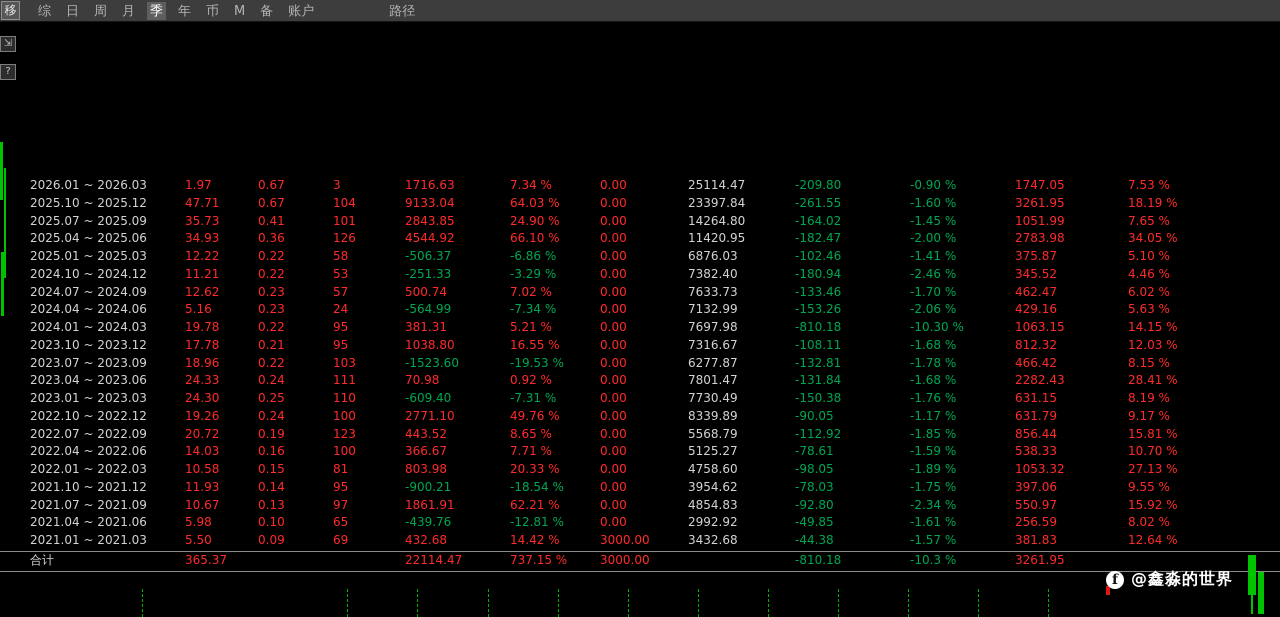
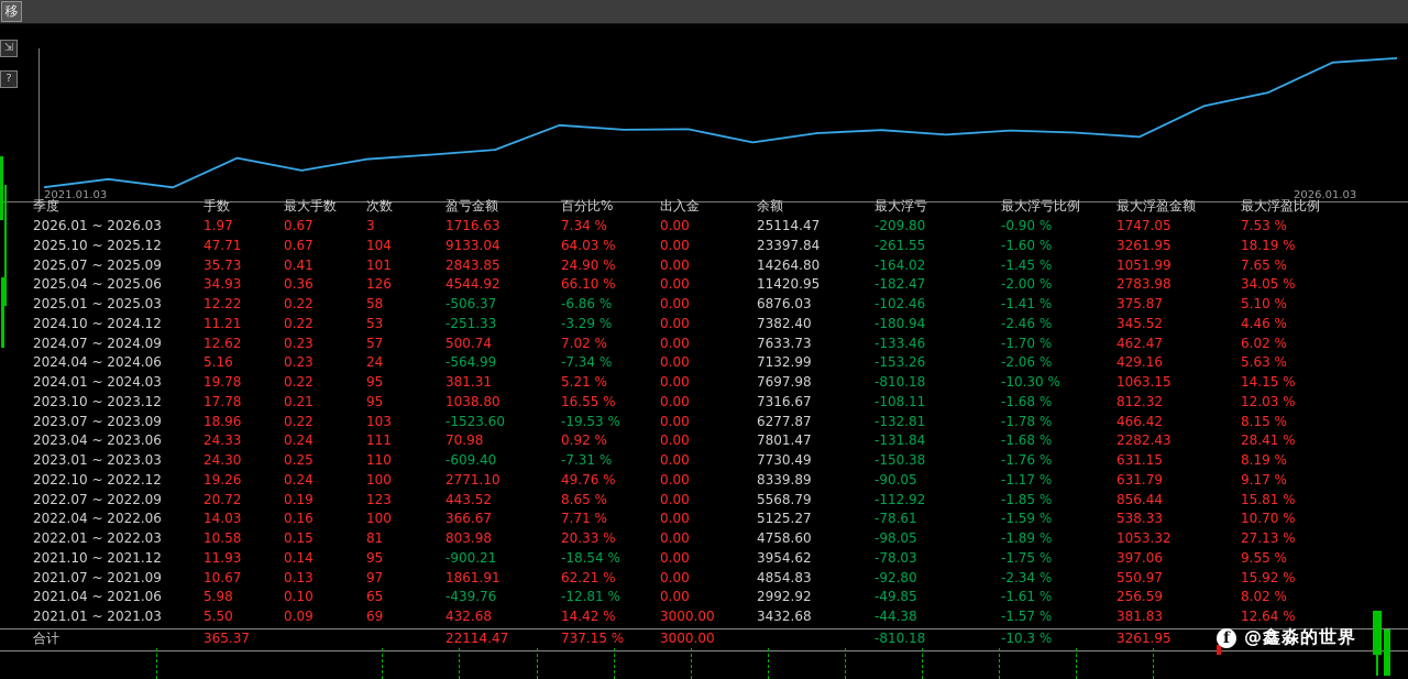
  移
- 综
- 日
- 周
- 月
- 季
- 年
- 币
- M
- 备
- 账户
- 路径
  ⇲
  ?
+ 2021.01.03
+ 2026.01.03
+ 季度
+ 手数
+ 最大手数
+ 次数
+ 盈亏金额
+ 百分比%
+ 出入金
+ 余额
+ 最大浮亏
+ 最大浮亏比例
+ 最大浮盈金额
+ 最大浮盈比例
  2026.01 ~ 2026.03
  1.97
  0.67
  3
  1716.63
  7.34 %
  0.00
  25114.47
  -209.80
  -0.90 %
  1747.05
  7.53 %
  2025.10 ~ 2025.12
  47.71
  0.67
  104
  9133.04
  64.03 %
  0.00
  23397.84
  -261.55
  -1.60 %
  3261.95
  18.19 %
  2025.07 ~ 2025.09
  35.73
  0.41
  101
  2843.85
  24.90 %
  0.00
  14264.80
  -164.02
  -1.45 %
  1051.99
  7.65 %
  2025.04 ~ 2025.06
  34.93
  0.36
  126
  4544.92
  66.10 %
  0.00
  11420.95
  -182.47
  -2.00 %
  2783.98
  34.05 %
  2025.01 ~ 2025.03
  12.22
  0.22
  58
  -506.37
  -6.86 %
  0.00
  6876.03
  -102.46
  -1.41 %
  375.87
  5.10 %
  2024.10 ~ 2024.12
  11.21
  0.22
  53
  -251.33
  -3.29 %
  0.00
  7382.40
  -180.94
  -2.46 %
  345.52
  4.46 %
  2024.07 ~ 2024.09
  12.62
  0.23
  57
  500.74
  7.02 %
  0.00
  7633.73
  -133.46
  -1.70 %
  462.47
  6.02 %
  2024.04 ~ 2024.06
  5.16
  0.23
  24
  -564.99
  -7.34 %
  0.00
  7132.99
  -153.26
  -2.06 %
  429.16
  5.63 %
  2024.01 ~ 2024.03
  19.78
  0.22
  95
  381.31
  5.21 %
  0.00
  7697.98
  -810.18
  -10.30 %
  1063.15
  14.15 %
  2023.10 ~ 2023.12
  17.78
  0.21
  95
  1038.80
  16.55 %
  0.00
  7316.67
  -108.11
  -1.68 %
  812.32
  12.03 %
  2023.07 ~ 2023.09
  18.96
  0.22
  103
  -1523.60
  -19.53 %
  0.00
  6277.87
  -132.81
  -1.78 %
  466.42
  8.15 %
  2023.04 ~ 2023.06
  24.33
  0.24
  111
  70.98
  0.92 %
  0.00
  7801.47
  -131.84
  -1.68 %
  2282.43
  28.41 %
  2023.01 ~ 2023.03
  24.30
  0.25
  110
  -609.40
  -7.31 %
  0.00
  7730.49
  -150.38
  -1.76 %
  631.15
  8.19 %
  2022.10 ~ 2022.12
  19.26
  0.24
  100
  2771.10
  49.76 %
  0.00
  8339.89
  -90.05
  -1.17 %
  631.79
  9.17 %
  2022.07 ~ 2022.09
  20.72
  0.19
  123
  443.52
  8.65 %
  0.00
  5568.79
  -112.92
  -1.85 %
  856.44
  15.81 %
  2022.04 ~ 2022.06
  14.03
  0.16
  100
  366.67
  7.71 %
  0.00
  5125.27
  -78.61
  -1.59 %
  538.33
  10.70 %
  2022.01 ~ 2022.03
  10.58
  0.15
  81
  803.98
  20.33 %
  0.00
  4758.60
  -98.05
  -1.89 %
  1053.32
  27.13 %
  2021.10 ~ 2021.12
  11.93
  0.14
  95
  -900.21
  -18.54 %
  0.00
  3954.62
  -78.03
  -1.75 %
  397.06
  9.55 %
  2021.07 ~ 2021.09
  10.67
  0.13
  97
  1861.91
  62.21 %
  0.00
  4854.83
  -92.80
  -2.34 %
  550.97
  15.92 %
  2021.04 ~ 2021.06
  5.98
  0.10
  65
  -439.76
  -12.81 %
  0.00
  2992.92
  -49.85
  -1.61 %
  256.59
  8.02 %
  2021.01 ~ 2021.03
  5.50
  0.09
  69
  432.68
  14.42 %
  3000.00
  3432.68
  -44.38
  -1.57 %
  381.83
  12.64 %
  合计
  365.37
  22114.47
  737.15 %
  3000.00
  -810.18
  -10.3 %
  3261.95
  f
  @鑫淼的世界
